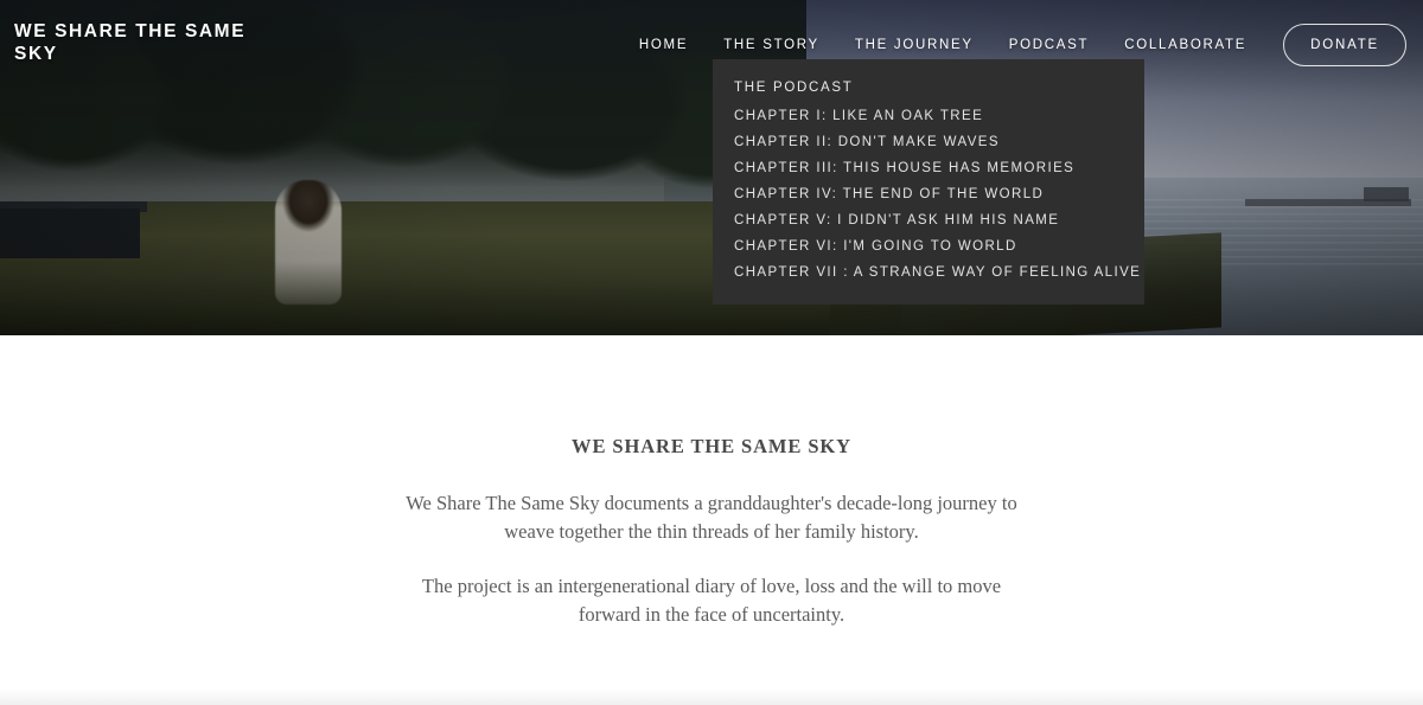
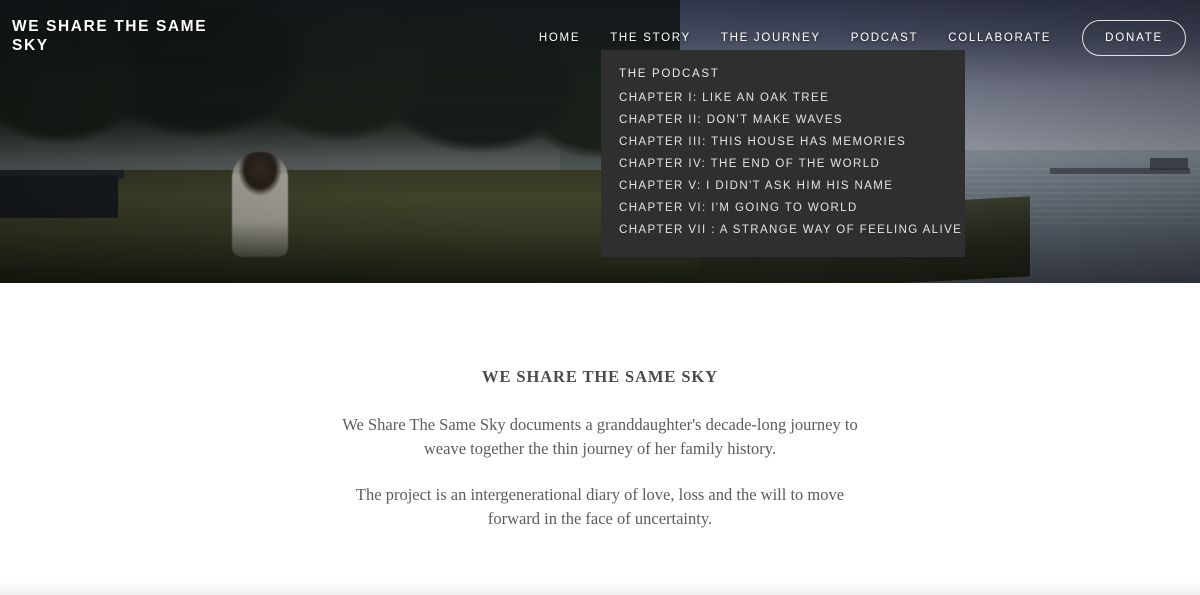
  WE SHARE THE SAME SKY
  HOME
  THE STORY
  THE JOURNEY
  PODCAST
  COLLABORATE
  DONATE
  THE PODCAST
  CHAPTER I: LIKE AN OAK TREE
  CHAPTER II: DON'T MAKE WAVES
  CHAPTER III: THIS HOUSE HAS MEMORIES
  CHAPTER IV: THE END OF THE WORLD
  CHAPTER V: I DIDN'T ASK HIM HIS NAME
  CHAPTER VI: I'M GOING TO WORLD
  CHAPTER VII : A STRANGE WAY OF FEELING ALIVE
  WE SHARE THE SAME SKY
- We Share The Same Sky documents a granddaughter's decade-long journey to weave together the thin threads of her family history.
+ We Share The Same Sky documents a granddaughter's decade-long journey to weave together the thin journey of her family history.
  The project is an intergenerational diary of love, loss and the will to move forward in the face of uncertainty.
